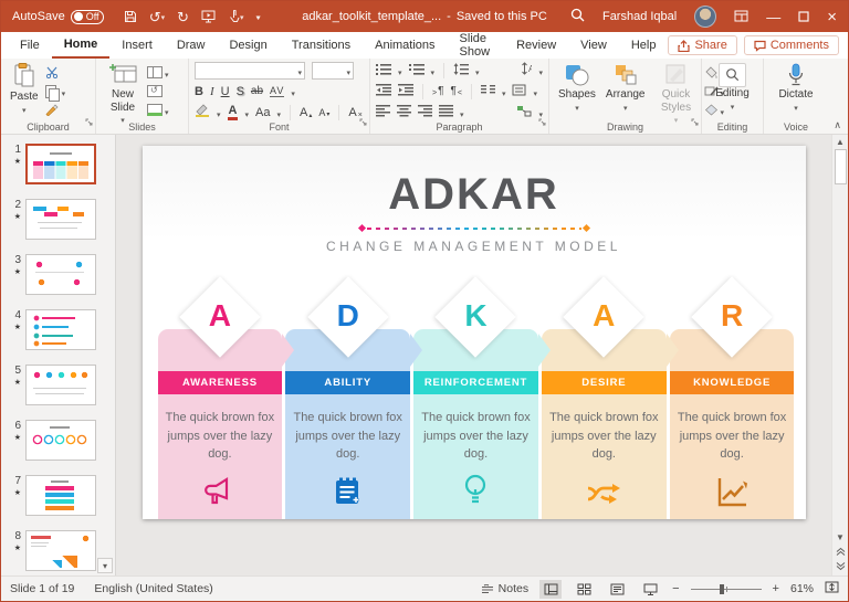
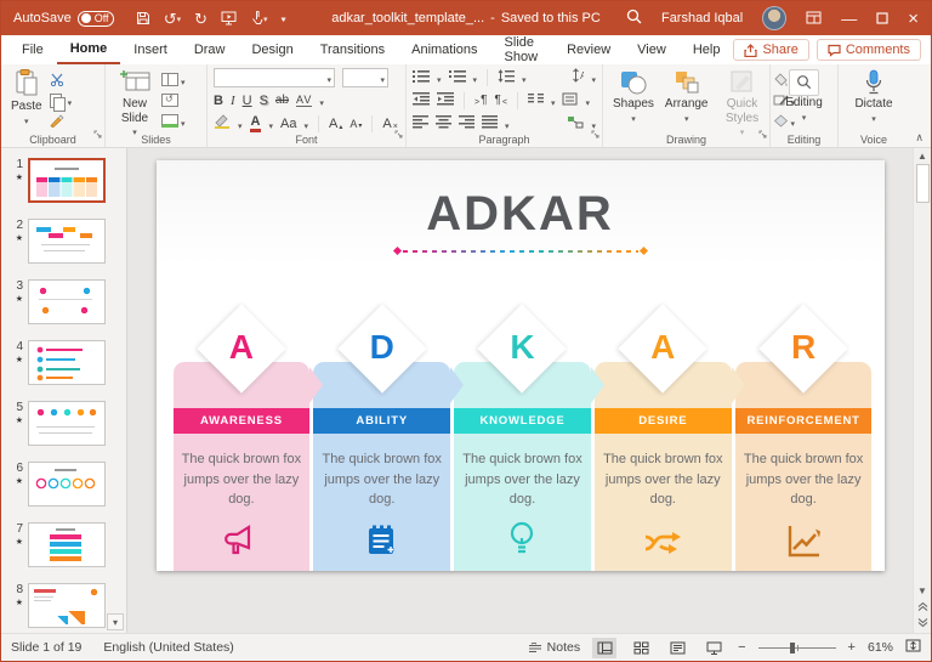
  AutoSave
  Off
  adkar_toolkit_template_...
  -
  Saved to this PC
  Farshad Iqbal
  —
  ×
  File
  Home
  Insert
  Draw
  Design
  Transitions
  Animations
  Slide Show
  Review
  View
  Help
  Share
  Comments
  Paste
  Clipboard
  New Slide
  Slides
  B
  I
  U
  S
  ab
  AV
  A
  Aa
  A
  A
  A
  Font
  A
  ¶
  ¶
  Paragraph
  Shapes
  Arrange
  Quick Styles
  Drawing
  Editing
  Editing
  Dictate
  Voice
  1
  2
  3
  4
  5
  6
  7
  8
  ADKAR
- CHANGE MANAGEMENT MODEL
  A
  AWARENESS
  The quick brown fox jumps over the lazy dog.
  D
  ABILITY
  The quick brown fox jumps over the lazy dog.
  K
- REINFORCEMENT
+ KNOWLEDGE
  The quick brown fox jumps over the lazy dog.
  A
  DESIRE
  The quick brown fox jumps over the lazy dog.
  R
- KNOWLEDGE
+ REINFORCEMENT
  The quick brown fox jumps over the lazy dog.
  ▲
  ▼
  Slide 1 of 19
  English (United States)
  Notes
  61%
